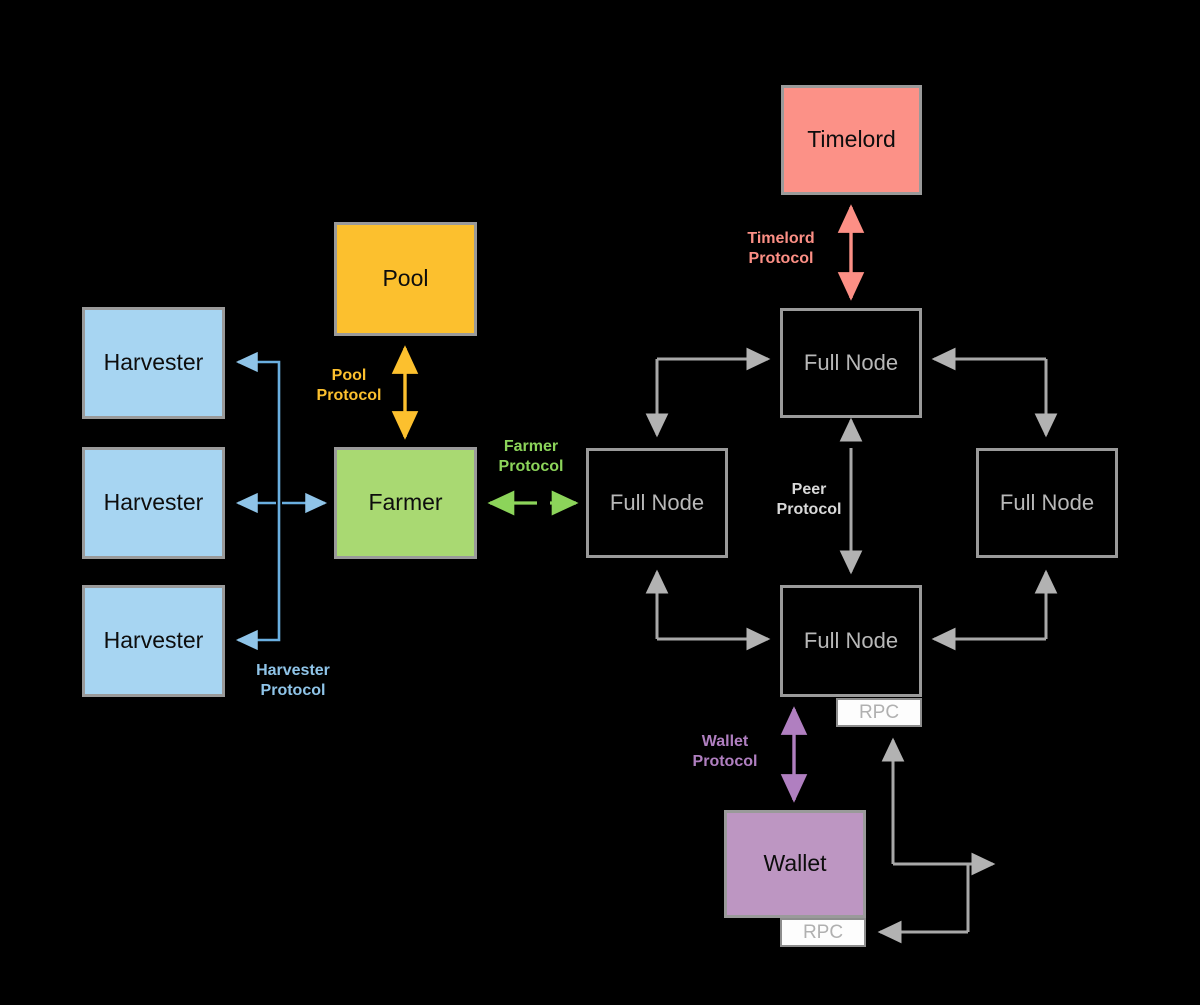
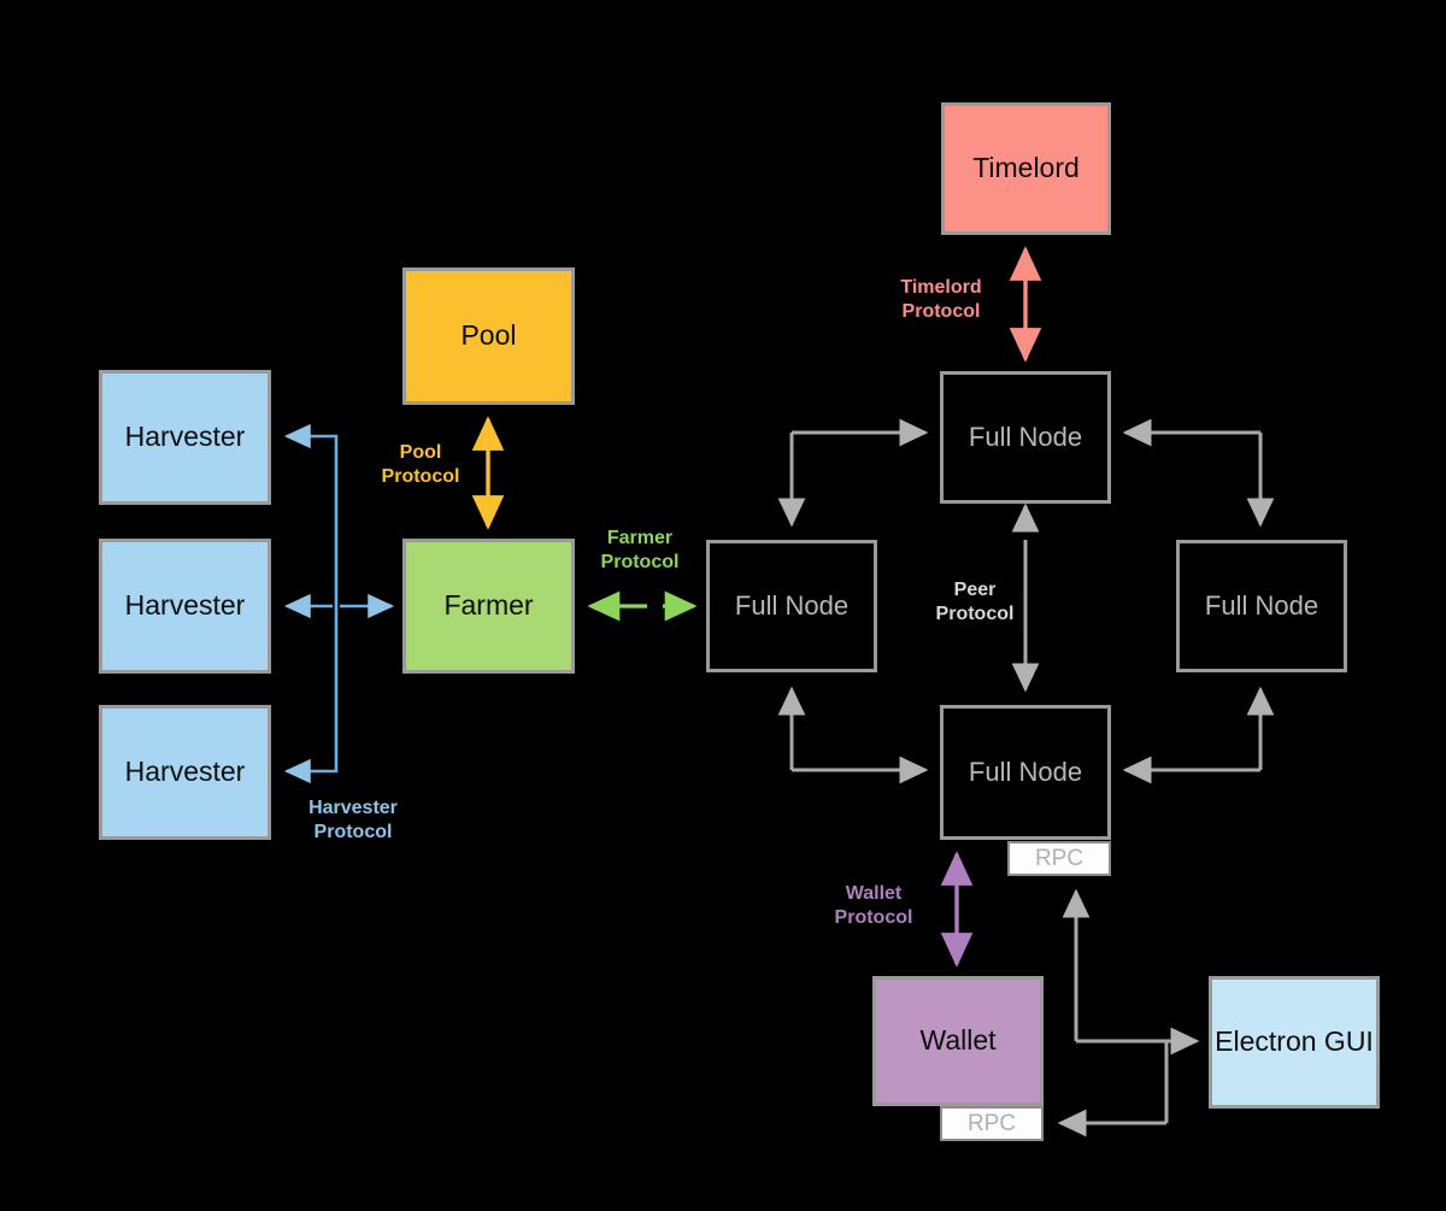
  Harvester
  Harvester
  Harvester
  Pool
  Farmer
  Timelord
  Full Node
  Full Node
  Full Node
  Full Node
  RPC
  Wallet
  RPC
+ Electron GUI
  Pool
  Protocol
  Farmer
  Protocol
  Harvester
  Protocol
  Timelord
  Protocol
  Peer
  Protocol
  Wallet
  Protocol
